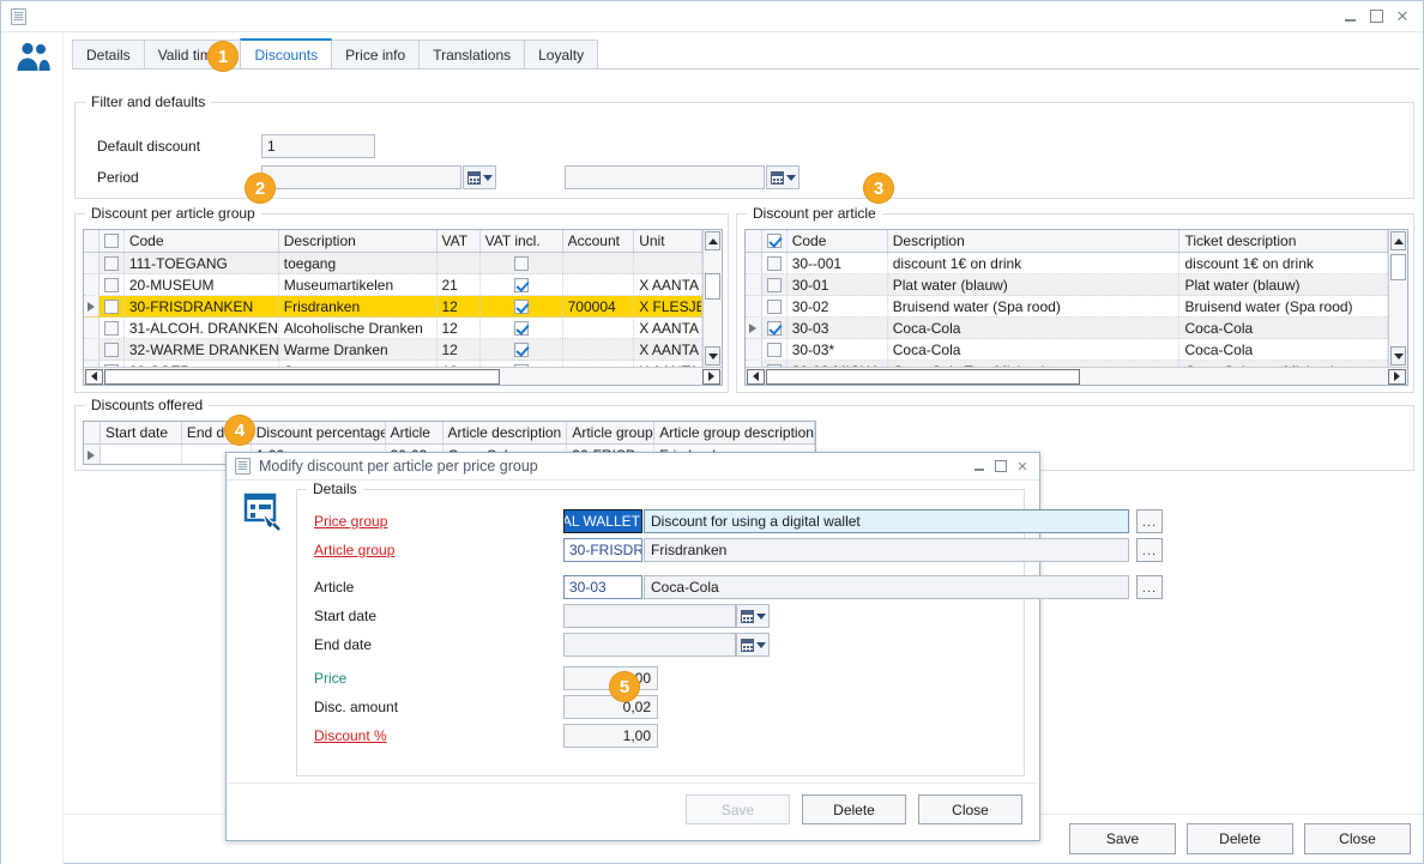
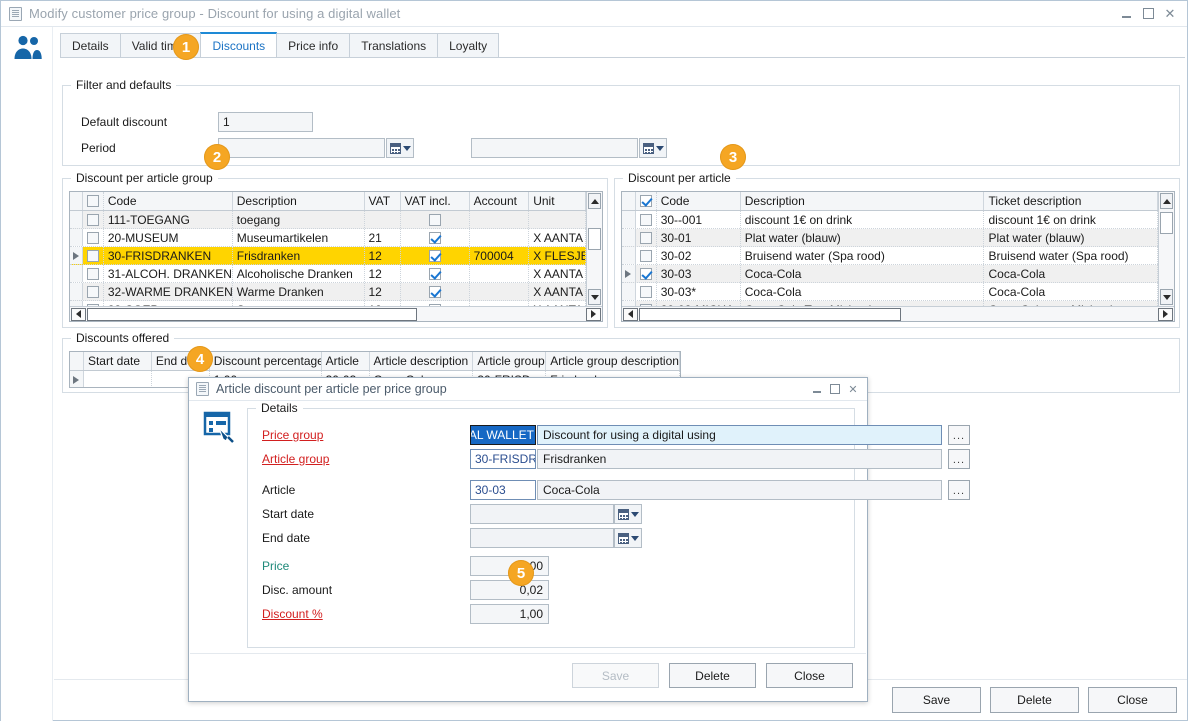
+ Modify customer price group - Discount for using a digital wallet
  ✕
  Details
  Valid tim
  Discounts
  Price info
  Translations
  Loyalty
  Filter and defaults
  Default discount
  1
  Period
  Discount per article group
  Code
  Description
  VAT
  VAT incl.
  Account
  Unit
  111-TOEGANG
  toegang
  20-MUSEUM
  Museumartikelen
  21
  X AANTA
  30-FRISDRANKEN
  Frisdranken
  12
  700004
  X FLESJE
  31-ALCOH. DRANKEN
  Alcoholische Dranken
  12
  X AANTA
  32-WARME DRANKEN
  Warme Dranken
  12
  X AANTA
  Discount per article
  Code
  Description
  Ticket description
  30--001
  discount 1€ on drink
  discount 1€ on drink
  30-01
  Plat water (blauw)
  Plat water (blauw)
  30-02
  Bruisend water (Spa rood)
  Bruisend water (Spa rood)
  30-03
  Coca-Cola
  Coca-Cola
  30-03*
  Coca-Cola
  Coca-Cola
  Discounts offered
  Start date
  Discount percentage
  Article
  Article description
  Article group
  Article group description
  Save
  Delete
  Close
- Modify discount per article per price group
+ Article discount per article per price group
  ✕
  Details
  Price group
  AL WALLET
- Discount for using a digital wallet
+ Discount for using a digital using
  ...
  Article group
  30-FRISDR
  Frisdranken
  ...
  Article
  30-03
  Coca-Cola
  ...
  Start date
  End date
  Price
  Disc. amount
  0,02
  Discount %
  1,00
  Save
  Delete
  Close
  1
  2
  3
  4
  5
